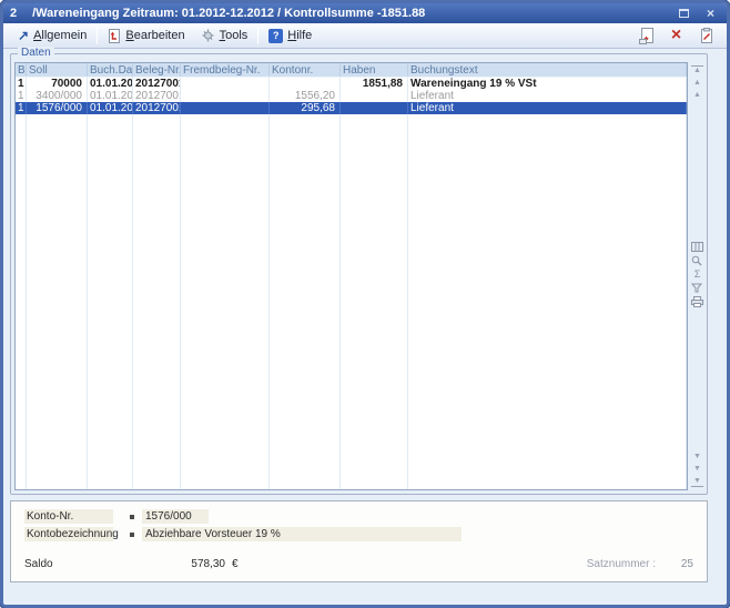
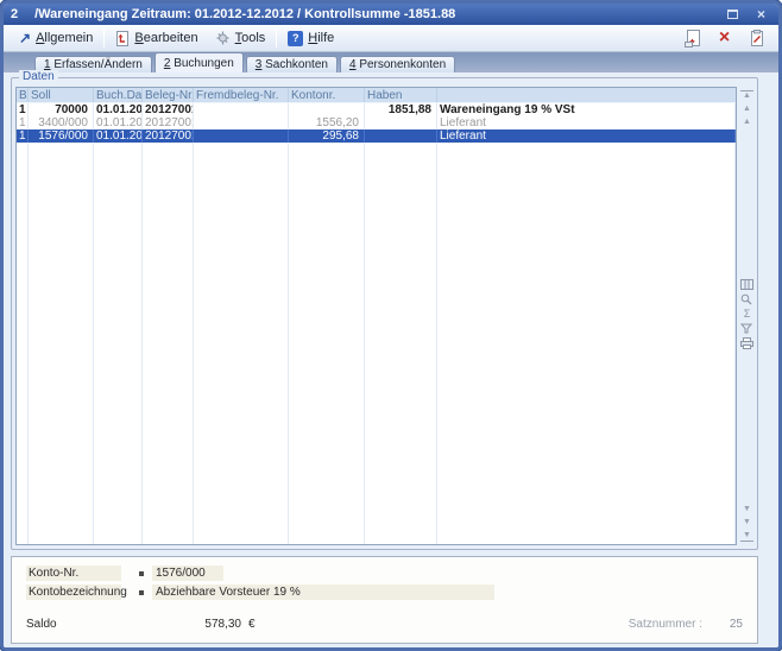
  2
  /Wareneingang Zeitraum: 01.2012-12.2012 / Kontrollsumme -1851.88
  ×
  ↗
  Allgemein
  Bearbeiten
  Tools
  ?
  Hilfe
  ×
+ 1 Erfassen/Ändern
+ 2 Buchungen
+ 3 Sachkonten
+ 4 Personenkonten
  Daten
  B
  Soll
  Buch.Da
  Beleg-Nr.
  Fremdbeleg-Nr.
  Kontonr.
  Haben
- Buchungstext
  1
  70000
  01.01.20
  2012700
  1851,88
  Wareneingang 19 % VSt
  1
  3400/000
  01.01.20
  2012700
  1556,20
  Lieferant
  1
  1576/000
  01.01.20
  2012700
  295,68
  Lieferant
  Σ
  Konto-Nr.
  1576/000
  Kontobezeichnung
  Abziehbare Vorsteuer 19 %
  Saldo
  578,30
  €
  Satznummer :
  25
